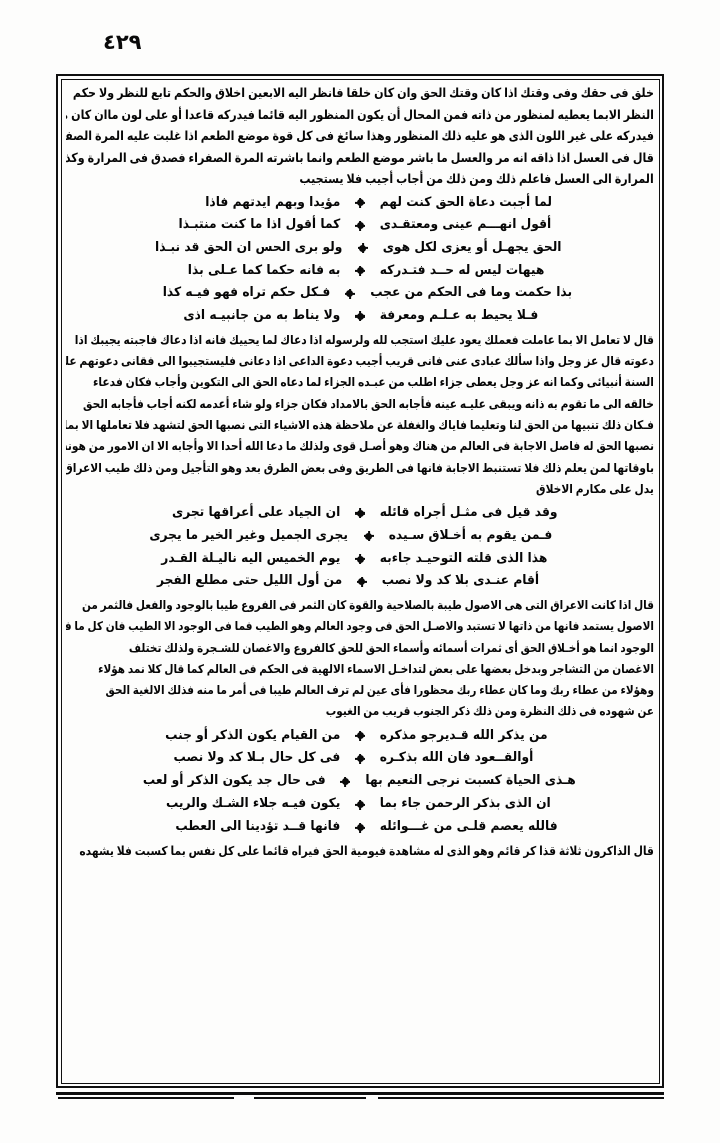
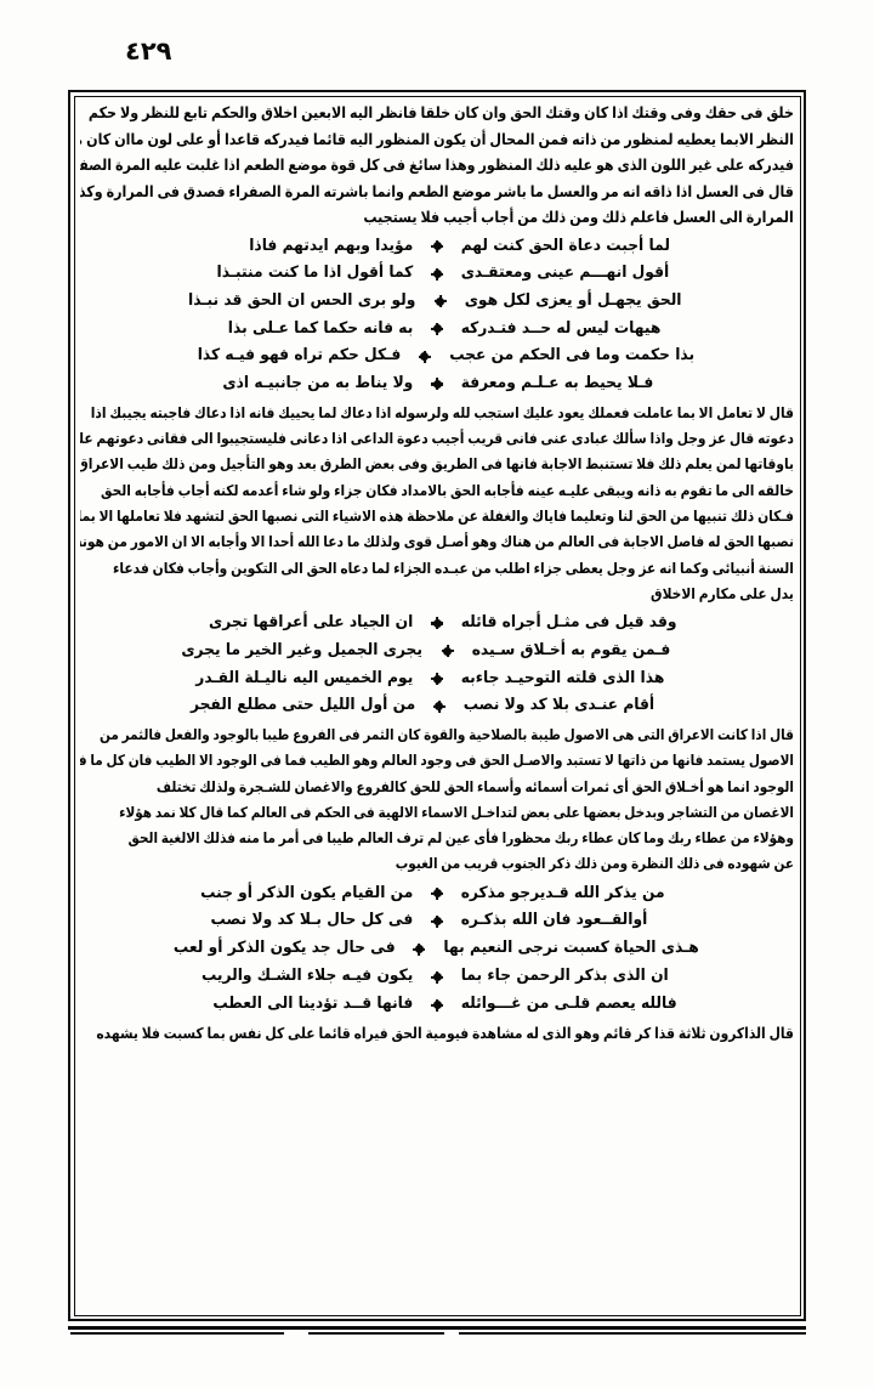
  ٤٢٩
  خلق فى حقك وفى وقتك اذا كان وقتك الحق وان كان خلقا فانظر اليه الابعين اخلاق والحكم تابع للنظر ولا حكم
  النظر الابما يعطيه لمنظور من ذاته فمن المحال أن يكون المنظور اليه قائما فيدركه قاعدا أو على لون ماان كان
  فيدركه على غير اللون الذى هو عليه ذلك المنظور وهذا سائغ فى كل قوة موضع الطعم اذا غلبت عليه المرة الصف
  قال فى العسل اذا ذاقه انه مر والعسل ما باشر موضع الطعم وانما باشرته المرة الصفراء فصدق فى المرارة وكذ
  المرارة الى العسل فاعلم ذلك ومن ذلك من أجاب أجيب فلا يستجيب
  لما أجبت دعاة الحق كنت لهم
  مؤيدا وبهم ايدتهم فاذا
  أقول انهـــم عينى ومعتقـدى
  كما أقول اذا ما كنت منتبـذا
  الحق يجهـل أو يعزى لكل هوى
  ولو برى الحس ان الحق قد نبـذا
  هيهات ليس له حــد فتـدركه
  به فانه حكما كما عـلى بذا
  بذا حكمت وما فى الحكم من عجب
  فـكل حكم تراه فهو فيـه كذا
  فـلا يحيط به عـلـم ومعرفة
  ولا يناط به من جانبيـه اذى
  قال لا تعامل الا بما عاملت فعملك يعود عليك استجب لله ولرسوله اذا دعاك لما يحييك فانه اذا دعاك فاجبته يجيبك اذا
  دعوته قال عز وجل واذا سألك عبادى عنى فانى قريب أجيب دعوة الداعى اذا دعانى فليستجيبوا الى فقانى دعوتهم عل
- السنة أنبيائى وكما انه عز وجل يعطى جزاء اطلب من عبـده الجزاء لما دعاه الحق الى التكوين وأجاب فكان فدعاء
+ باوقاتها لمن يعلم ذلك فلا تستنبط الاجابة فانها فى الطريق وفى بعض الطرق بعد وهو التأجيل ومن ذلك طيب الاعراق
  خالقه الى ما تقوم به ذانه ويبقى عليـه عينه فأجابه الحق بالامداد فكان جزاء ولو شاء أعدمه لكنه أجاب فأجابه الحق
  فـكان ذلك تنبيها من الحق لنا وتعليما فاياك والغفلة عن ملاحظة هذه الاشياء التى نصبها الحق لتشهد فلا تعاملها الا بما
  نصبها الحق له فاصل الاجابة فى العالم من هناك وهو أصـل قوى ولذلك ما دعا الله أحدا الا وأجابه الا ان الامور من هون
- باوقاتها لمن يعلم ذلك فلا تستنبط الاجابة فانها فى الطريق وفى بعض الطرق بعد وهو التأجيل ومن ذلك طيب الاعراق
+ السنة أنبيائى وكما انه عز وجل يعطى جزاء اطلب من عبـده الجزاء لما دعاه الحق الى التكوين وأجاب فكان فدعاء
  يدل على مكارم الاخلاق
  وقد قيل فى مثـل أجراه قائله
  ان الجياد على أعراقها تجرى
  فـمن يقوم به أخـلاق سـيده
  يجرى الجميل وغير الخير ما يجرى
  هذا الذى قلته التوحيـد جاءبه
  يوم الخميس اليه ناليـلة القـدر
  أقام عنـدى بلا كد ولا نصب
  من أول الليل حتى مطلع الفجر
  قال اذا كانت الاعراق التى هى الاصول طيبة بالصلاحية والقوة كان الثمر فى الفروع طيبا بالوجود والفعل فالثمر من
  الاصول يستمد فانها من ذاتها لا تستبد والاصـل الحق فى وجود العالم وهو الطيب فما فى الوجود الا الطيب فان كل ما ف
  الوجود انما هو أخـلاق الحق أى ثمرات أسمائه وأسماء الحق للحق كالفروع والاغصان للشـجرة ولذلك تختلف
  الاغصان من التشاجر وبدخل بعضها على بعض لتداخـل الاسماء الالهية فى الحكم فى العالم كما قال كلا نمد هؤلاء
  وهؤلاء من عطاء ربك وما كان عطاء ربك محظورا فأى عين لم ترف العالم طيبا فى أمر ما منه فذلك الالغية الحق
  عن شهوده فى ذلك النظرة ومن ذلك ذكر الجنوب قريب من الغيوب
  من يذكر الله قـديرجو مذكره
  من القيام يكون الذكر أو جنب
  أوالقــعود فان الله بذكـره
  فى كل حال بـلا كد ولا نصب
  هـذى الحياة كسبت نرجى النعيم بها
  فى حال جد يكون الذكر أو لعب
  ان الذى بذكر الرحمن جاء بما
  يكون فيـه جلاء الشـك والريب
  فالله يعصم قلـى من غـــوائله
  فانها قــد تؤدينا الى العطب
  قال الذاكرون ثلاثة قذا كر قائم وهو الذى له مشاهدة فيومية الحق فيراه قائما على كل نفس بما كسبت فلا يشهده
